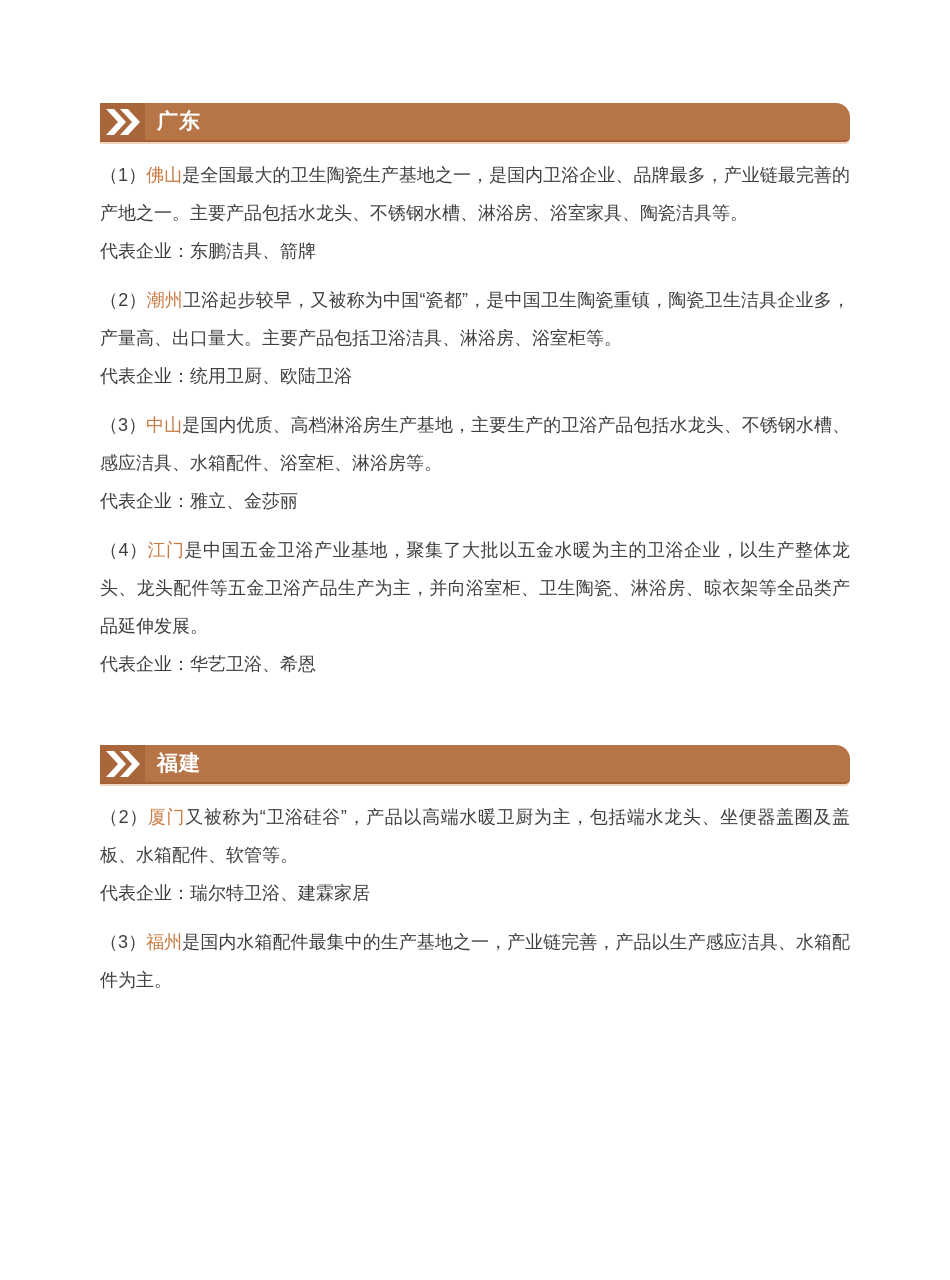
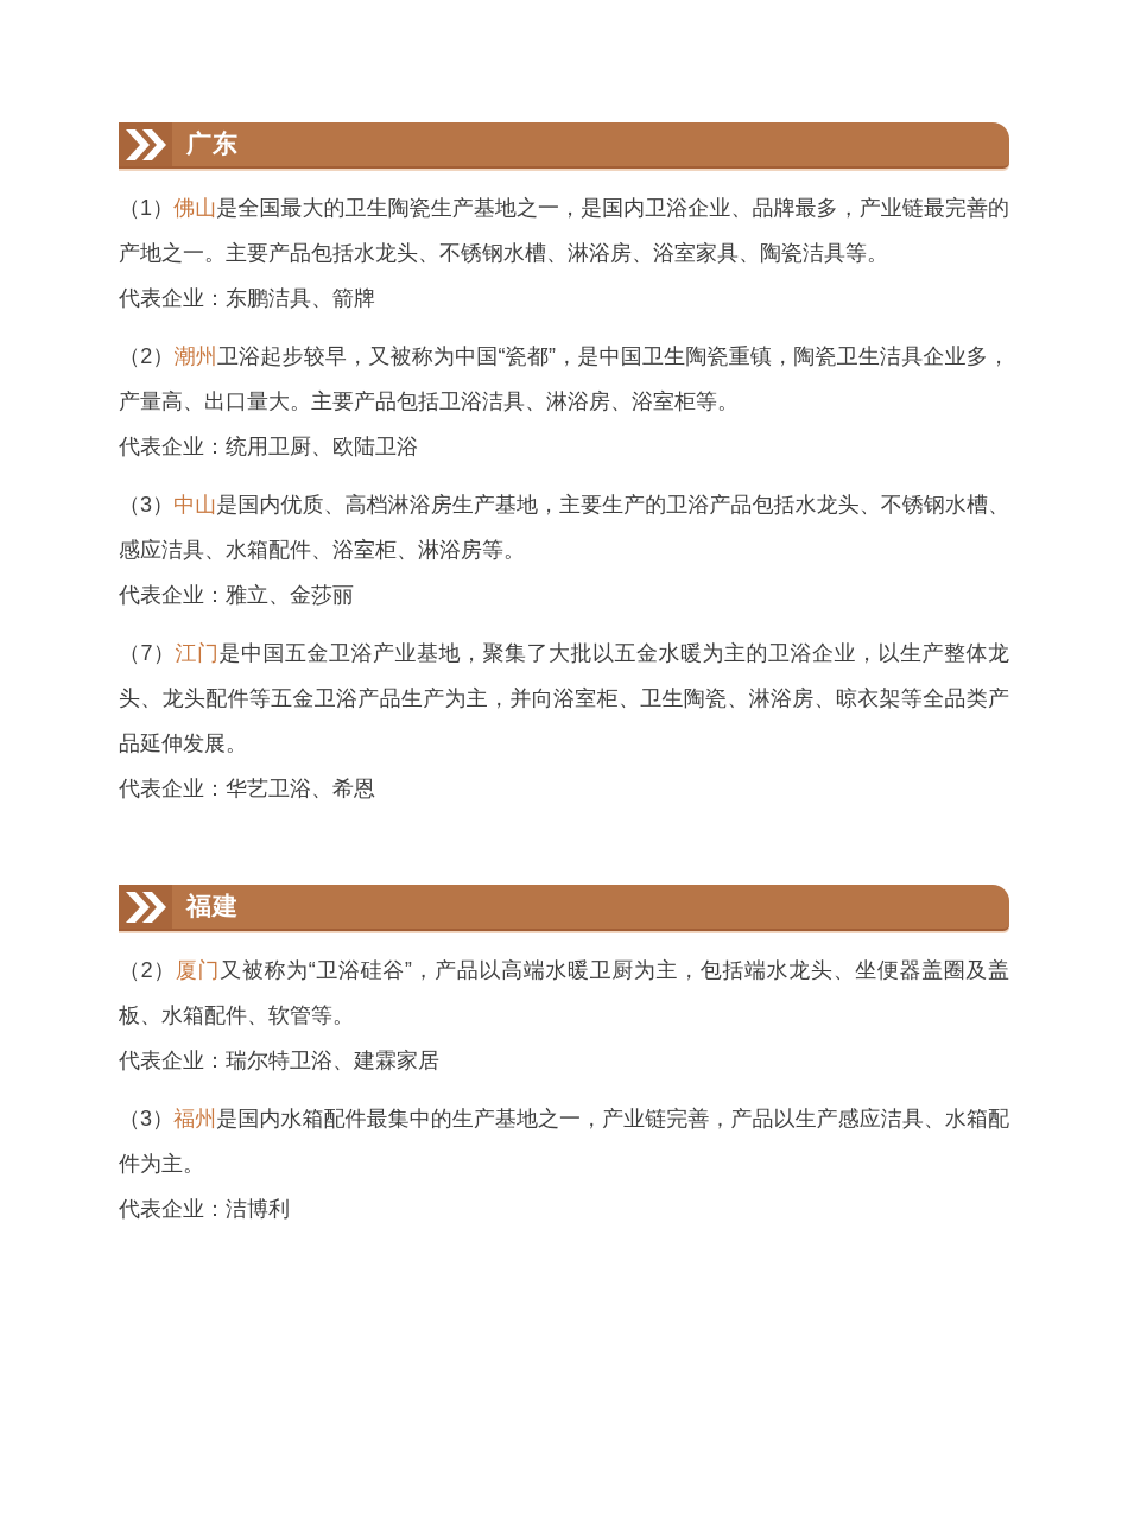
  广东
  （1）佛山是全国最大的卫生陶瓷生产基地之一，是国内卫浴企业、品牌最多，产业链最完善的产地之一。主要产品包括水龙头、不锈钢水槽、淋浴房、浴室家具、陶瓷洁具等。
  代表企业：东鹏洁具、箭牌
  （2）潮州卫浴起步较早，又被称为中国“瓷都”，是中国卫生陶瓷重镇，陶瓷卫生洁具企业多，产量高、出口量大。主要产品包括卫浴洁具、淋浴房、浴室柜等。
  代表企业：统用卫厨、欧陆卫浴
  （3）中山是国内优质、高档淋浴房生产基地，主要生产的卫浴产品包括水龙头、不锈钢水槽、感应洁具、水箱配件、浴室柜、淋浴房等。
  代表企业：雅立、金莎丽
- （4）江门是中国五金卫浴产业基地，聚集了大批以五金水暖为主的卫浴企业，以生产整体龙头、龙头配件等五金卫浴产品生产为主，并向浴室柜、卫生陶瓷、淋浴房、晾衣架等全品类产品延伸发展。
+ （7）江门是中国五金卫浴产业基地，聚集了大批以五金水暖为主的卫浴企业，以生产整体龙头、龙头配件等五金卫浴产品生产为主，并向浴室柜、卫生陶瓷、淋浴房、晾衣架等全品类产品延伸发展。
  代表企业：华艺卫浴、希恩
  福建
  （2）厦门又被称为“卫浴硅谷”，产品以高端水暖卫厨为主，包括端水龙头、坐便器盖圈及盖板、水箱配件、软管等。
  代表企业：瑞尔特卫浴、建霖家居
  （3）福州是国内水箱配件最集中的生产基地之一，产业链完善，产品以生产感应洁具、水箱配件为主。
+ 代表企业：洁博利
